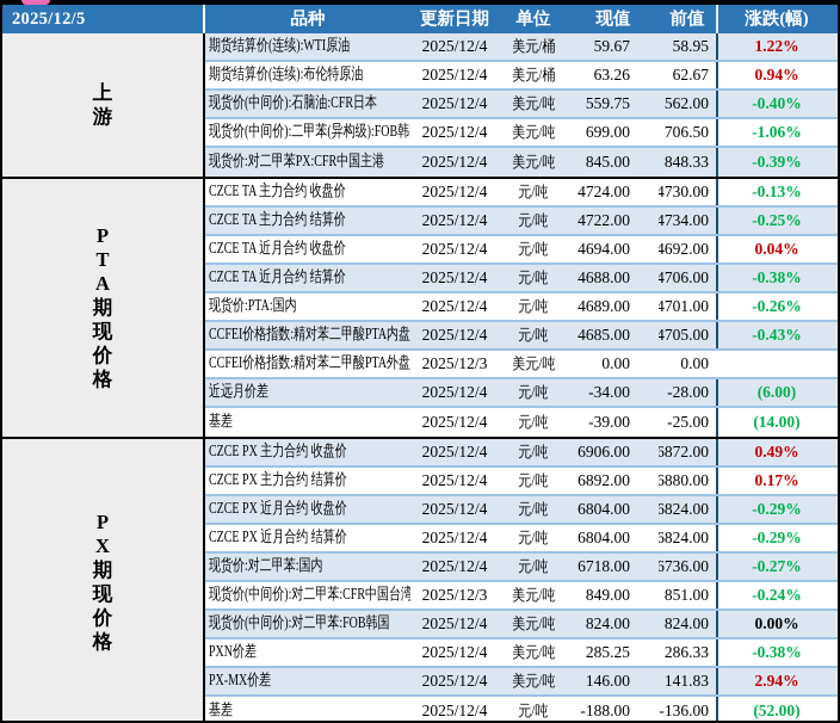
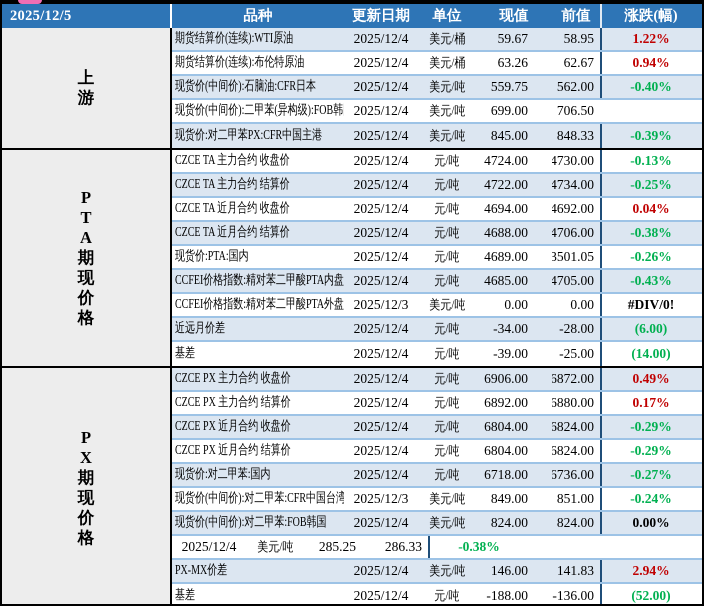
  2025/12/5
  品种
  更新日期
  单位
  现值
  前值
  涨跌(幅)
  上
  游
  期货结算价(连续):WTI原油
  2025/12/4
  美元/桶
  59.67
  58.95
  1.22%
  期货结算价(连续):布伦特原油
  2025/12/4
  美元/桶
  63.26
  62.67
  0.94%
  现货价(中间价):石脑油:CFR日本
  2025/12/4
  美元/吨
  559.75
  562.00
  -0.40%
  现货价(中间价):二甲苯(异构级):FOB韩
  2025/12/4
  美元/吨
  699.00
  706.50
- -1.06%
  现货价:对二甲苯PX:CFR中国主港
  2025/12/4
  美元/吨
  845.00
  848.33
  -0.39%
  P
  T
  A
  期
  现
  价
  格
  CZCE TA 主力合约 收盘价
  2025/12/4
  元/吨
  4724.00
  4730.00
  -0.13%
  CZCE TA 主力合约 结算价
  2025/12/4
  元/吨
  4722.00
  4734.00
  -0.25%
  CZCE TA 近月合约 收盘价
  2025/12/4
  元/吨
  4694.00
  4692.00
  0.04%
  CZCE TA 近月合约 结算价
  2025/12/4
  元/吨
  4688.00
  4706.00
  -0.38%
  现货价:PTA:国内
  2025/12/4
  元/吨
  4689.00
- 4701.00
+ 3501.05
  -0.26%
  CCFEI价格指数:精对苯二甲酸PTA内盘
  2025/12/4
  元/吨
  4685.00
  4705.00
  -0.43%
  CCFEI价格指数:精对苯二甲酸PTA外盘
  2025/12/3
  美元/吨
  0.00
  0.00
+ #DIV/0!
  近远月价差
  2025/12/4
  元/吨
  -34.00
  -28.00
  (6.00)
  基差
  2025/12/4
  元/吨
  -39.00
  -25.00
  (14.00)
  P
  X
  期
  现
  价
  格
  CZCE PX 主力合约 收盘价
  2025/12/4
  元/吨
  6906.00
  6872.00
  0.49%
  CZCE PX 主力合约 结算价
  2025/12/4
  元/吨
  6892.00
  6880.00
  0.17%
  CZCE PX 近月合约 收盘价
  2025/12/4
  元/吨
  6804.00
  6824.00
  -0.29%
  CZCE PX 近月合约 结算价
  2025/12/4
  元/吨
  6804.00
  6824.00
  -0.29%
  现货价:对二甲苯:国内
  2025/12/4
  元/吨
  6718.00
  6736.00
  -0.27%
  现货价(中间价):对二甲苯:CFR中国台湾
  2025/12/3
  美元/吨
  849.00
  851.00
  -0.24%
  现货价(中间价):对二甲苯:FOB韩国
  2025/12/4
  美元/吨
  824.00
  824.00
  0.00%
- PXN价差
  2025/12/4
  美元/吨
  285.25
  286.33
  -0.38%
  PX-MX价差
  2025/12/4
  美元/吨
  146.00
  141.83
  2.94%
  基差
  2025/12/4
  元/吨
  -188.00
  -136.00
  (52.00)
